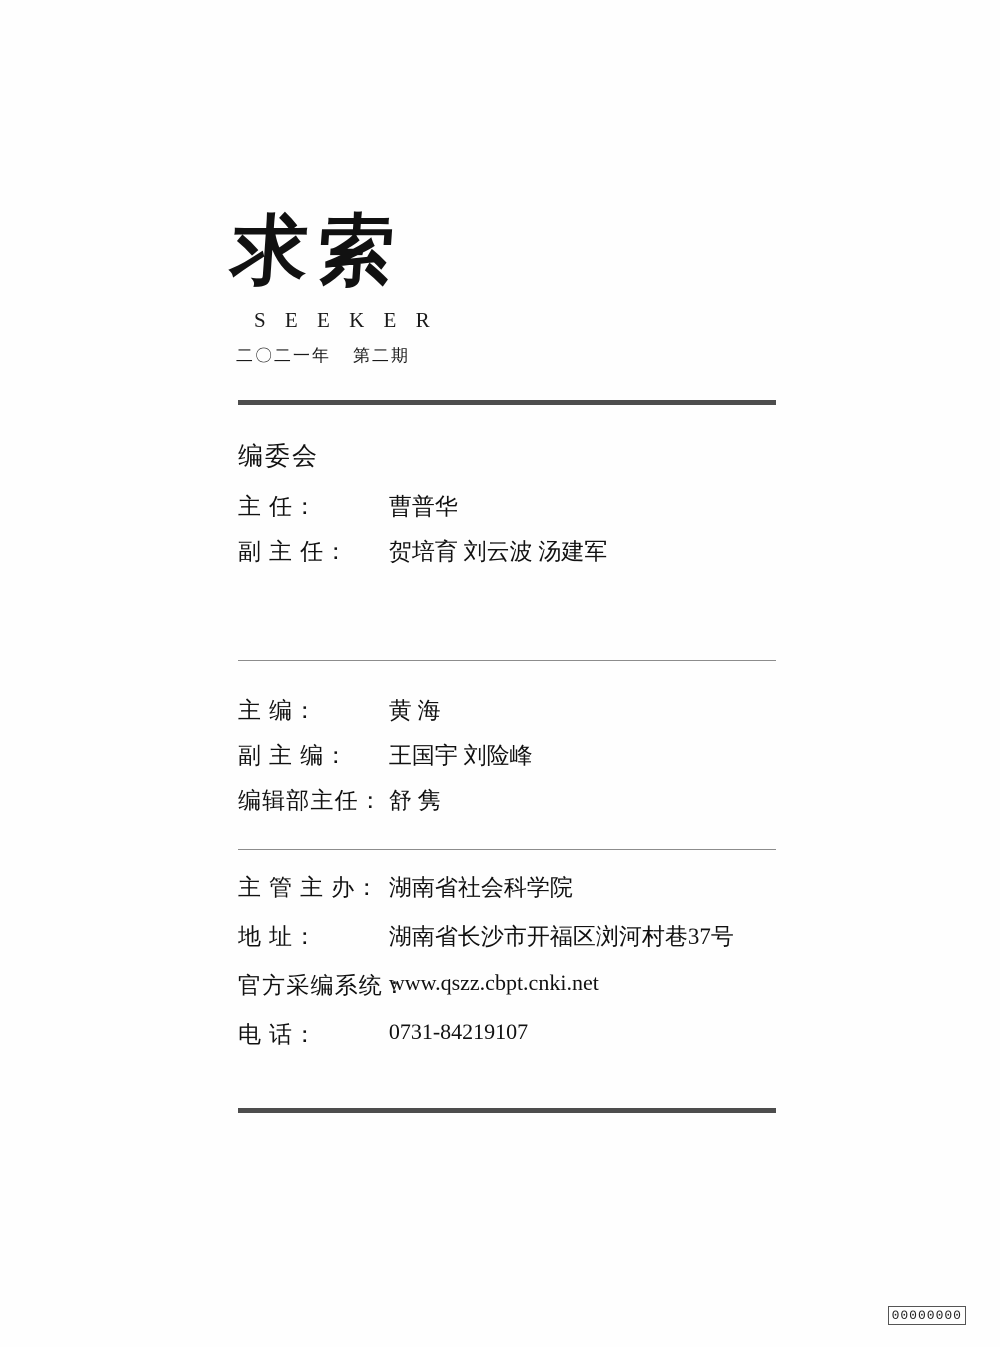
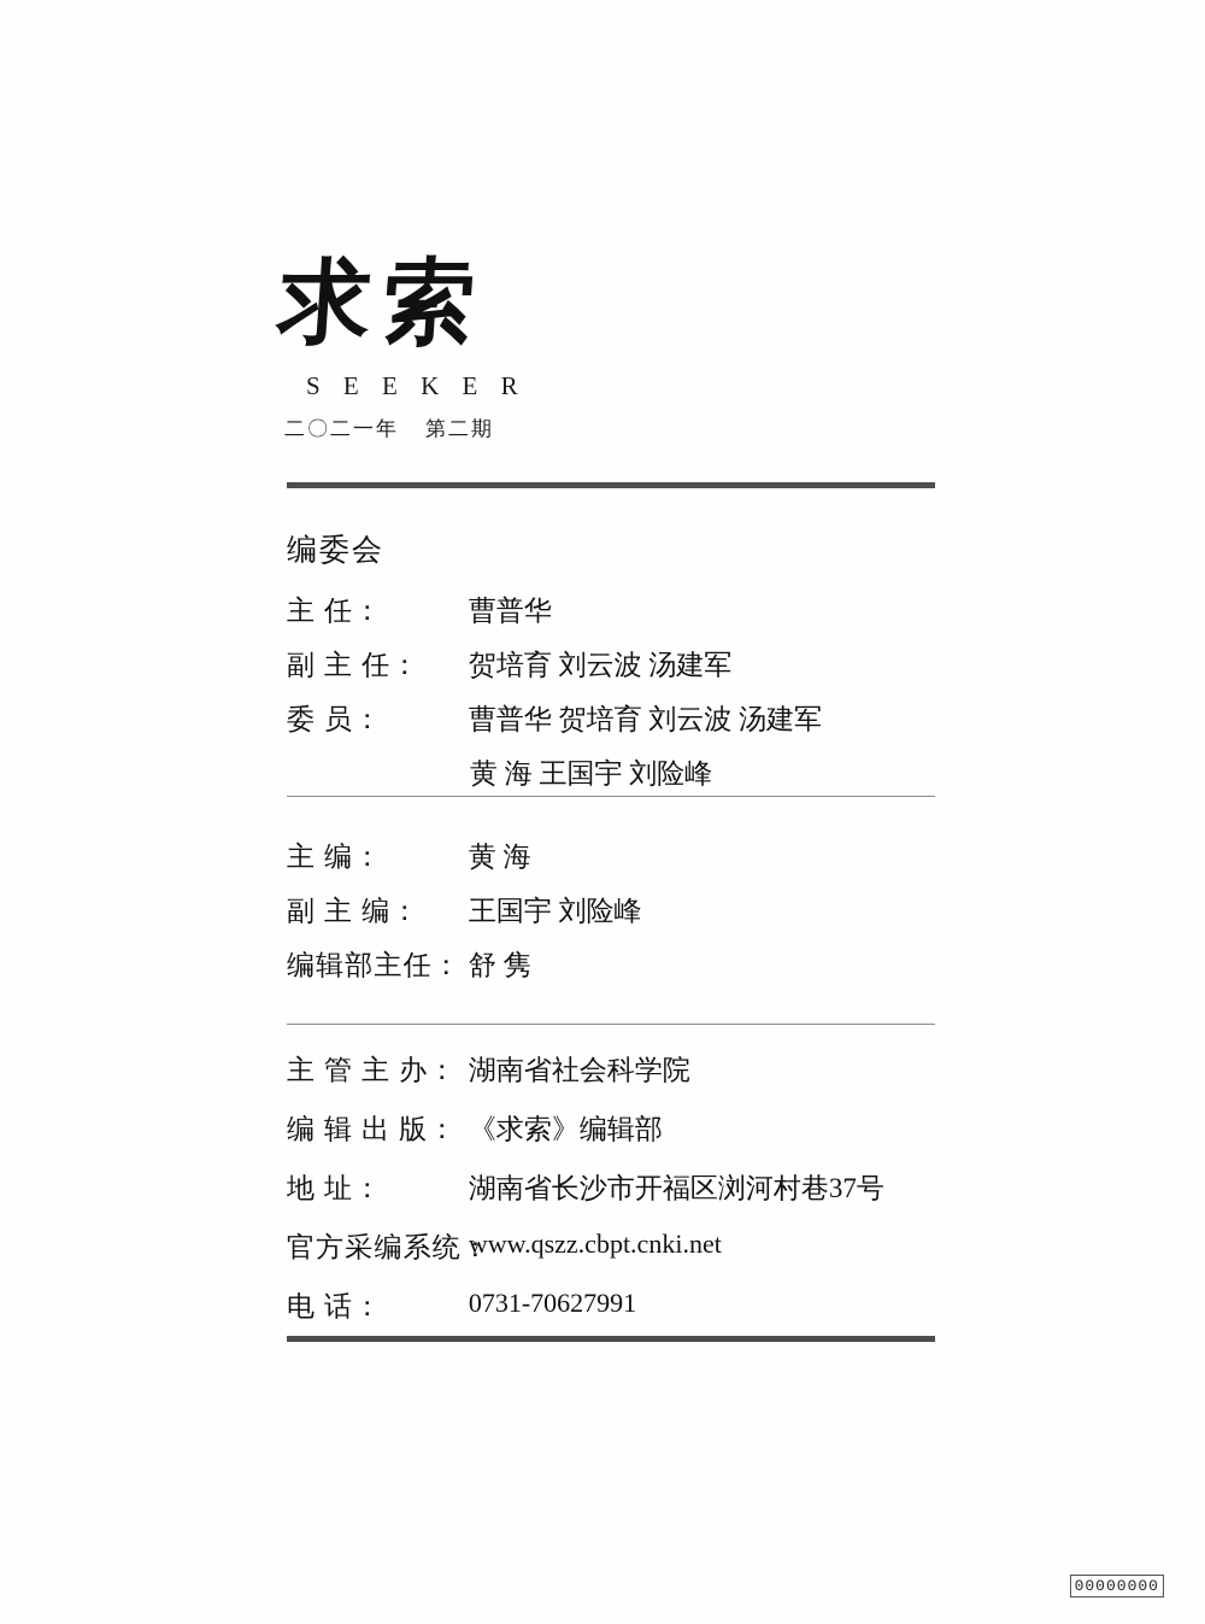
  S E E K E R
  二〇二一年 第二期
  编委会
  主 任：
  曹普华
  副 主 任：
  贺培育 刘云波 汤建军
+ 委 员：
+ 曹普华 贺培育 刘云波 汤建军
+ 黄 海 王国宇 刘险峰
  主 编：
  黄 海
  副 主 编：
  王国宇 刘险峰
  编辑部主任：
  舒 隽
  主 管 主 办：
  湖南省社会科学院
+ 编 辑 出 版：
+ 《求索》编辑部
  地 址：
  湖南省长沙市开福区浏河村巷37号
  官方采编系统
  www.qszz.cbpt.cnki.net
  电 话：
- 0731-84219107
+ 0731-70627991
  00000000
